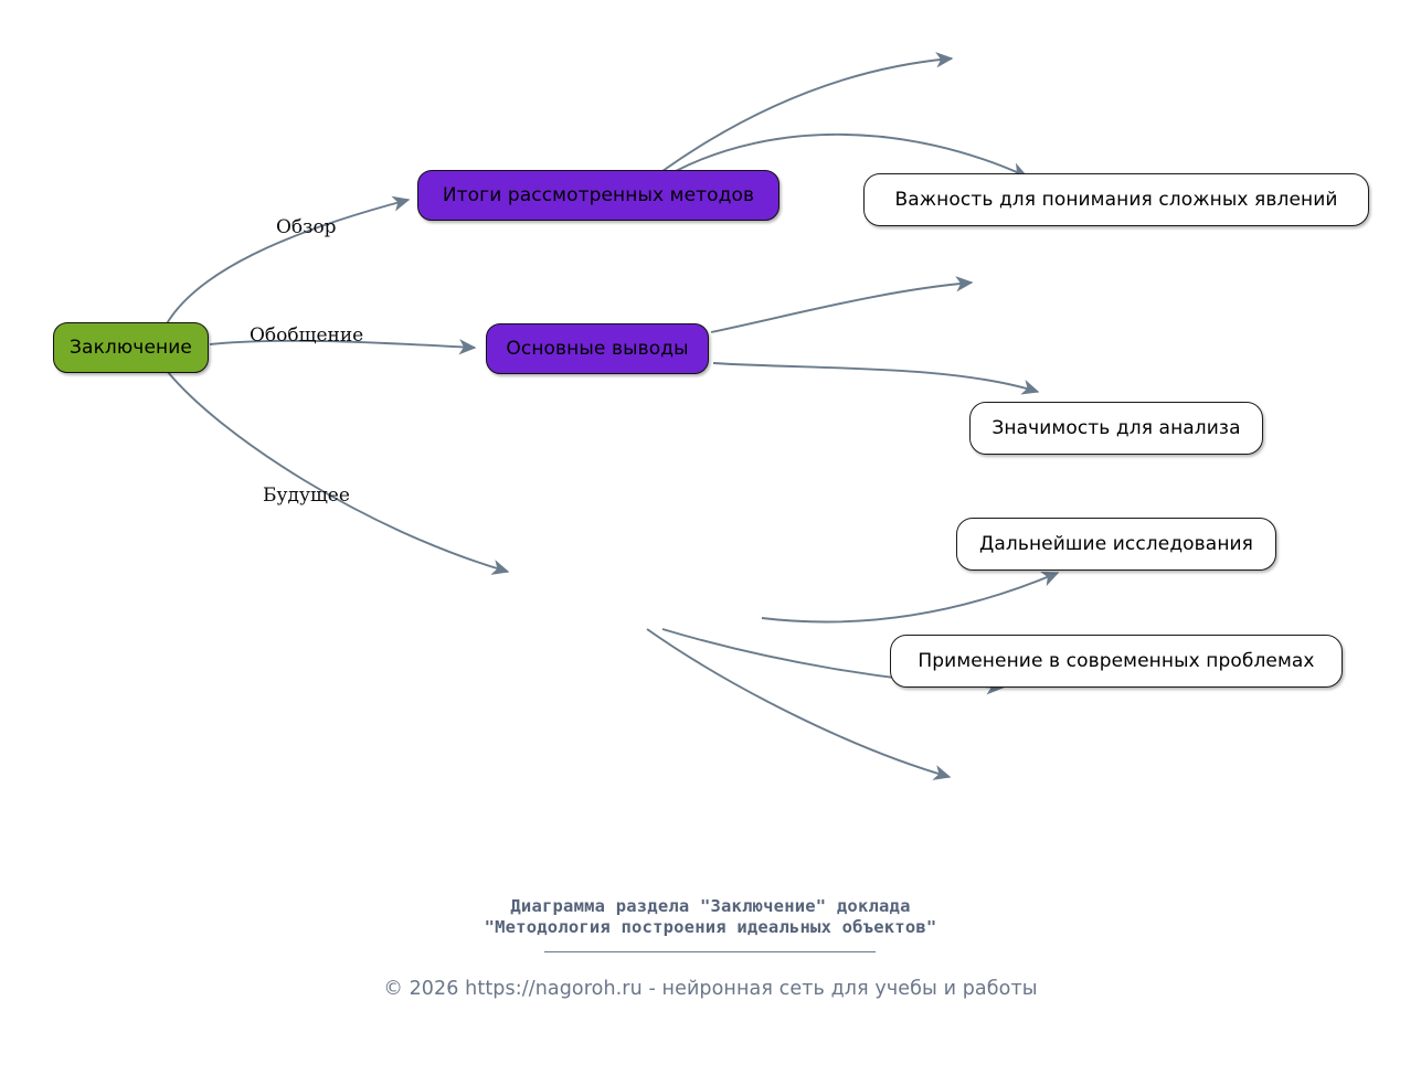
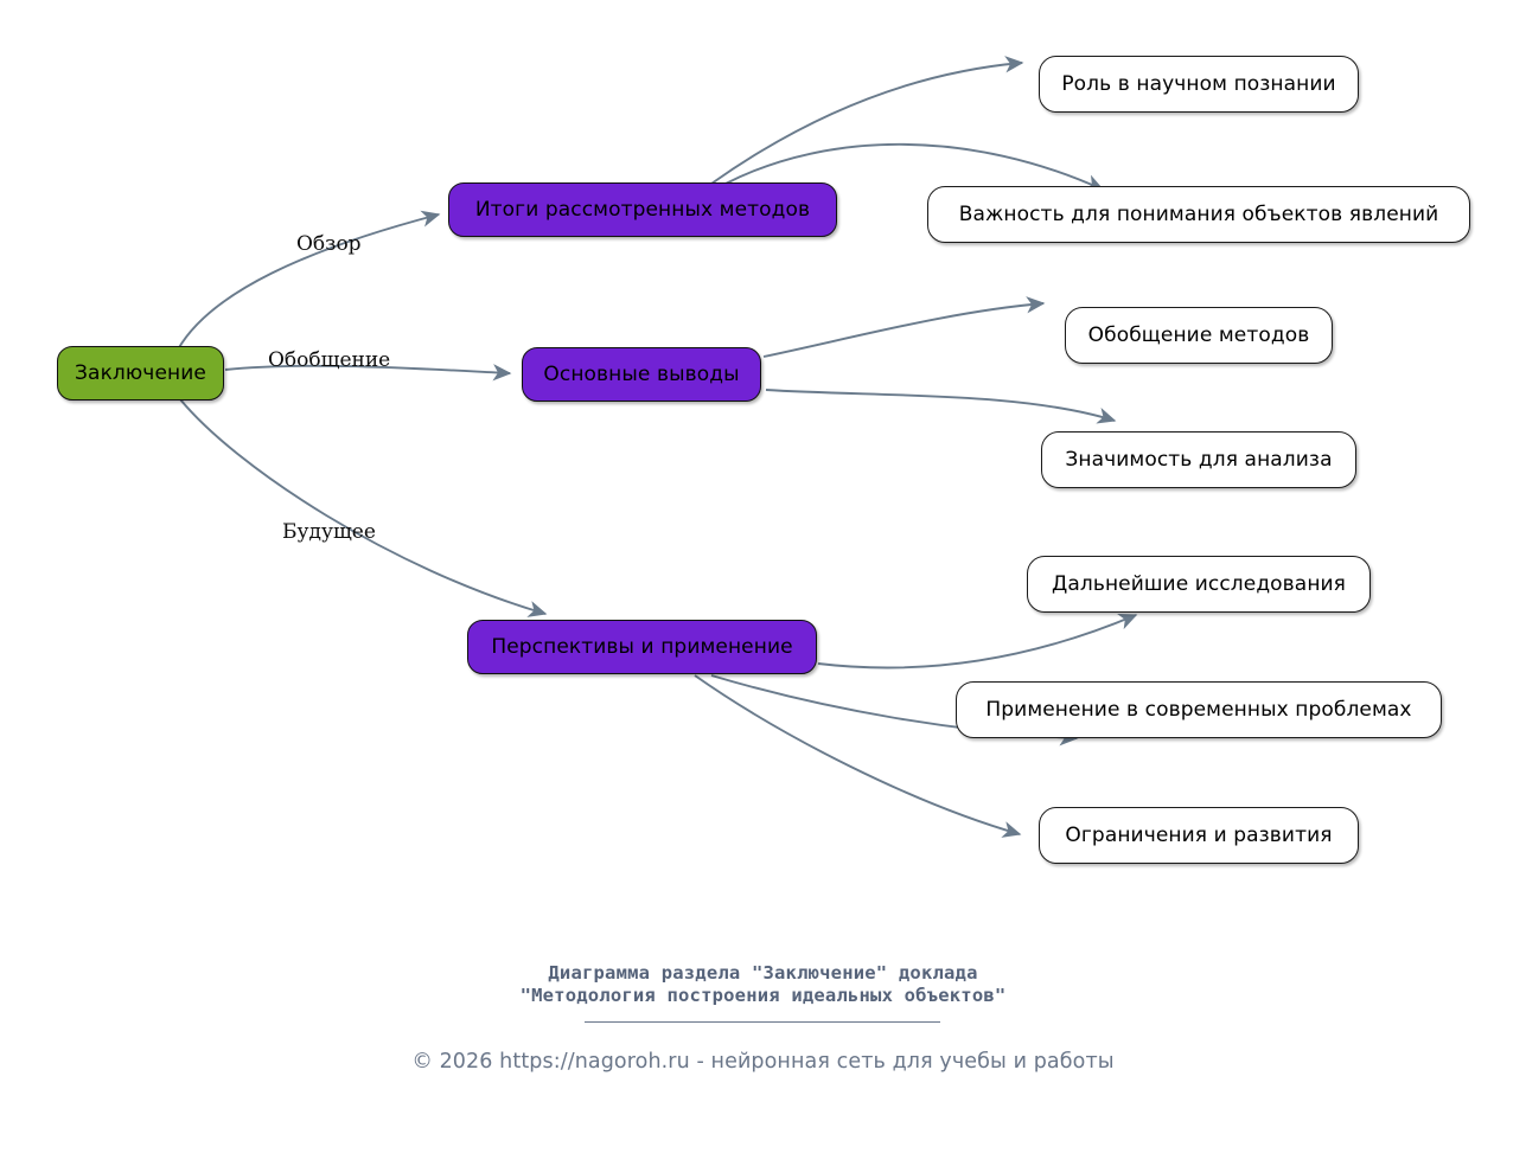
  Заключение
  Итоги рассмотренных методов
+ Роль в научном познании
- Важность для понимания сложных явлений
+ Важность для понимания объектов явлений
  Основные выводы
+ Обобщение методов
  Значимость для анализа
+ Перспективы и применение
  Дальнейшие исследования
  Применение в современных проблемах
+ Ограничения и развития
  Обзор
  Обобщение
  Будущее
  Диаграмма раздела "Заключение" доклада
  "Методология построения идеальных объектов"
  © 2026 https://nagoroh.ru - нейронная сеть для учебы и работы
